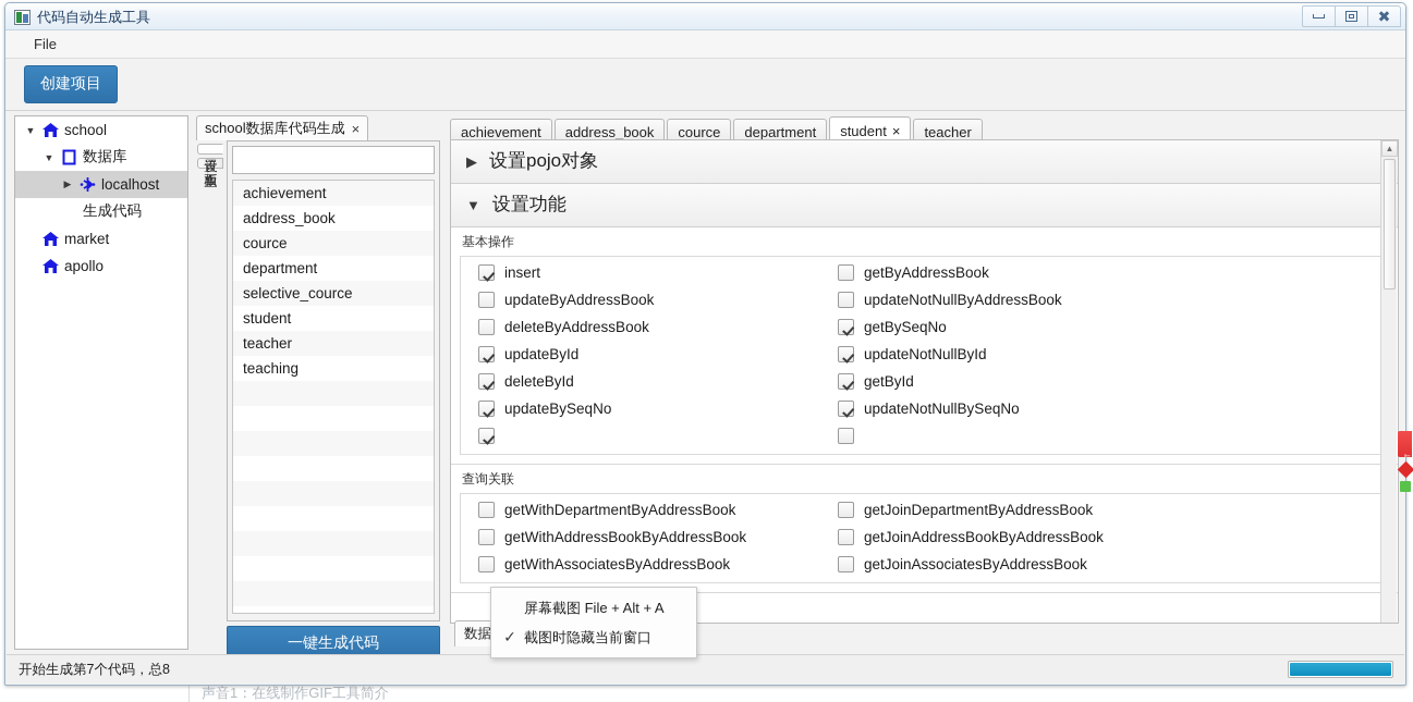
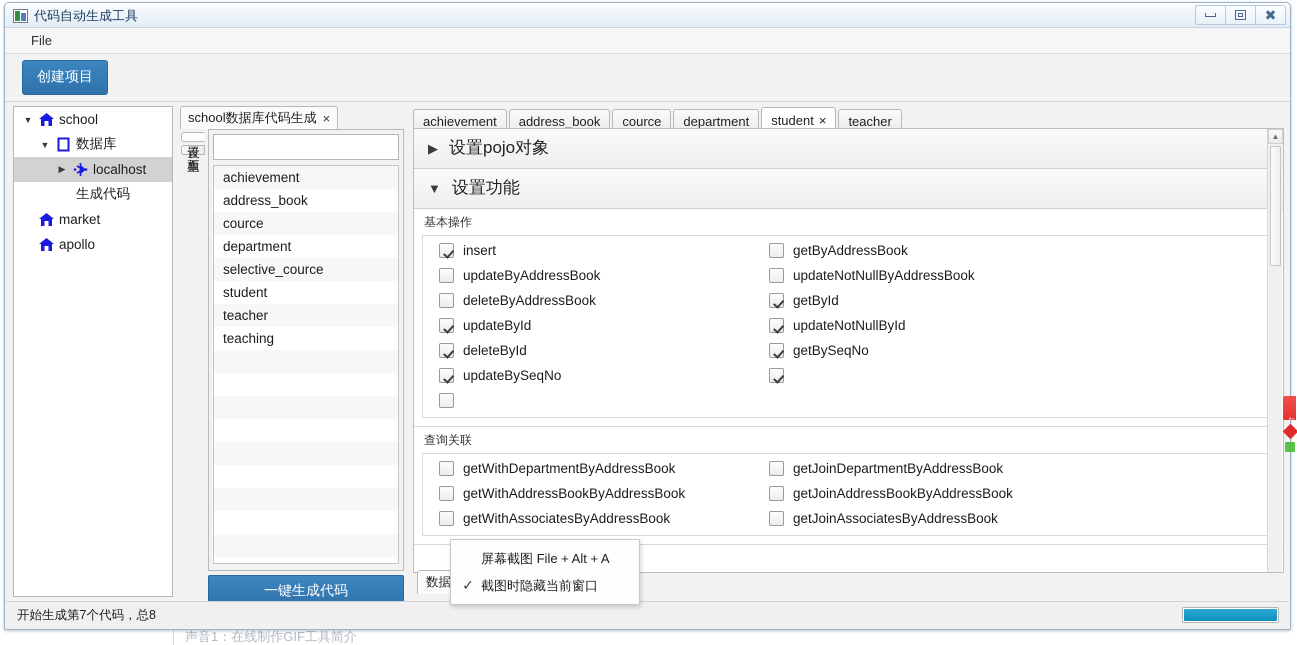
  声音1：在线制作GIF工具简介
  代码自动生成工具
  ✖
  File
  创建项目
  ▼
  school
  ▼
  数据库
  ▶
  localhost
  生成代码
  market
  apollo
  school数据库代码生成
  ×
  achievement
  address_book
  cource
  department
  selective_cource
  student
  teacher
  teaching
  一键生成代码
  achievement
  address_book
  cource
  department
  student
  ×
  teacher
  ▶
  设置pojo对象
  ▼
  设置功能
  基本操作
  insert
  getByAddressBook
  updateByAddressBook
  updateNotNullByAddressBook
  deleteByAddressBook
- getBySeqNo
+ getById
  updateById
  updateNotNullById
  deleteById
- getById
+ getBySeqNo
  updateBySeqNo
- updateNotNullBySeqNo
  查询关联
  getWithDepartmentByAddressBook
  getJoinDepartmentByAddressBook
  getWithAddressBookByAddressBook
  getJoinAddressBookByAddressBook
  getWithAssociatesByAddressBook
  getJoinAssociatesByAddressBook
  ▲
  数据
  屏幕截图 File + Alt + A
  ✓
  截图时隐藏当前窗口
  开始生成第7个代码，总8
